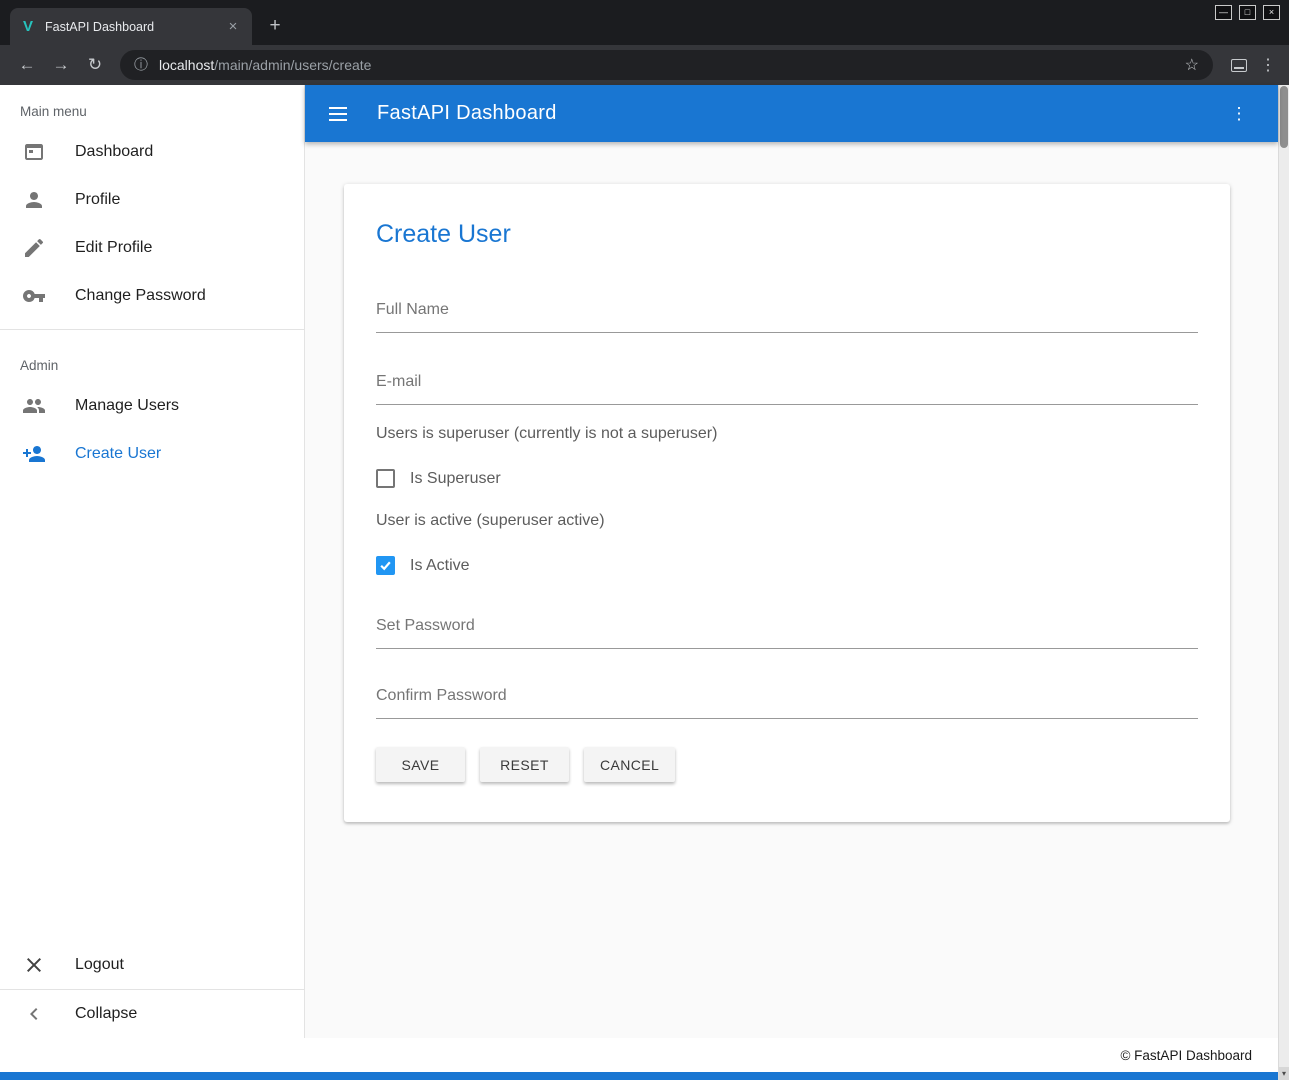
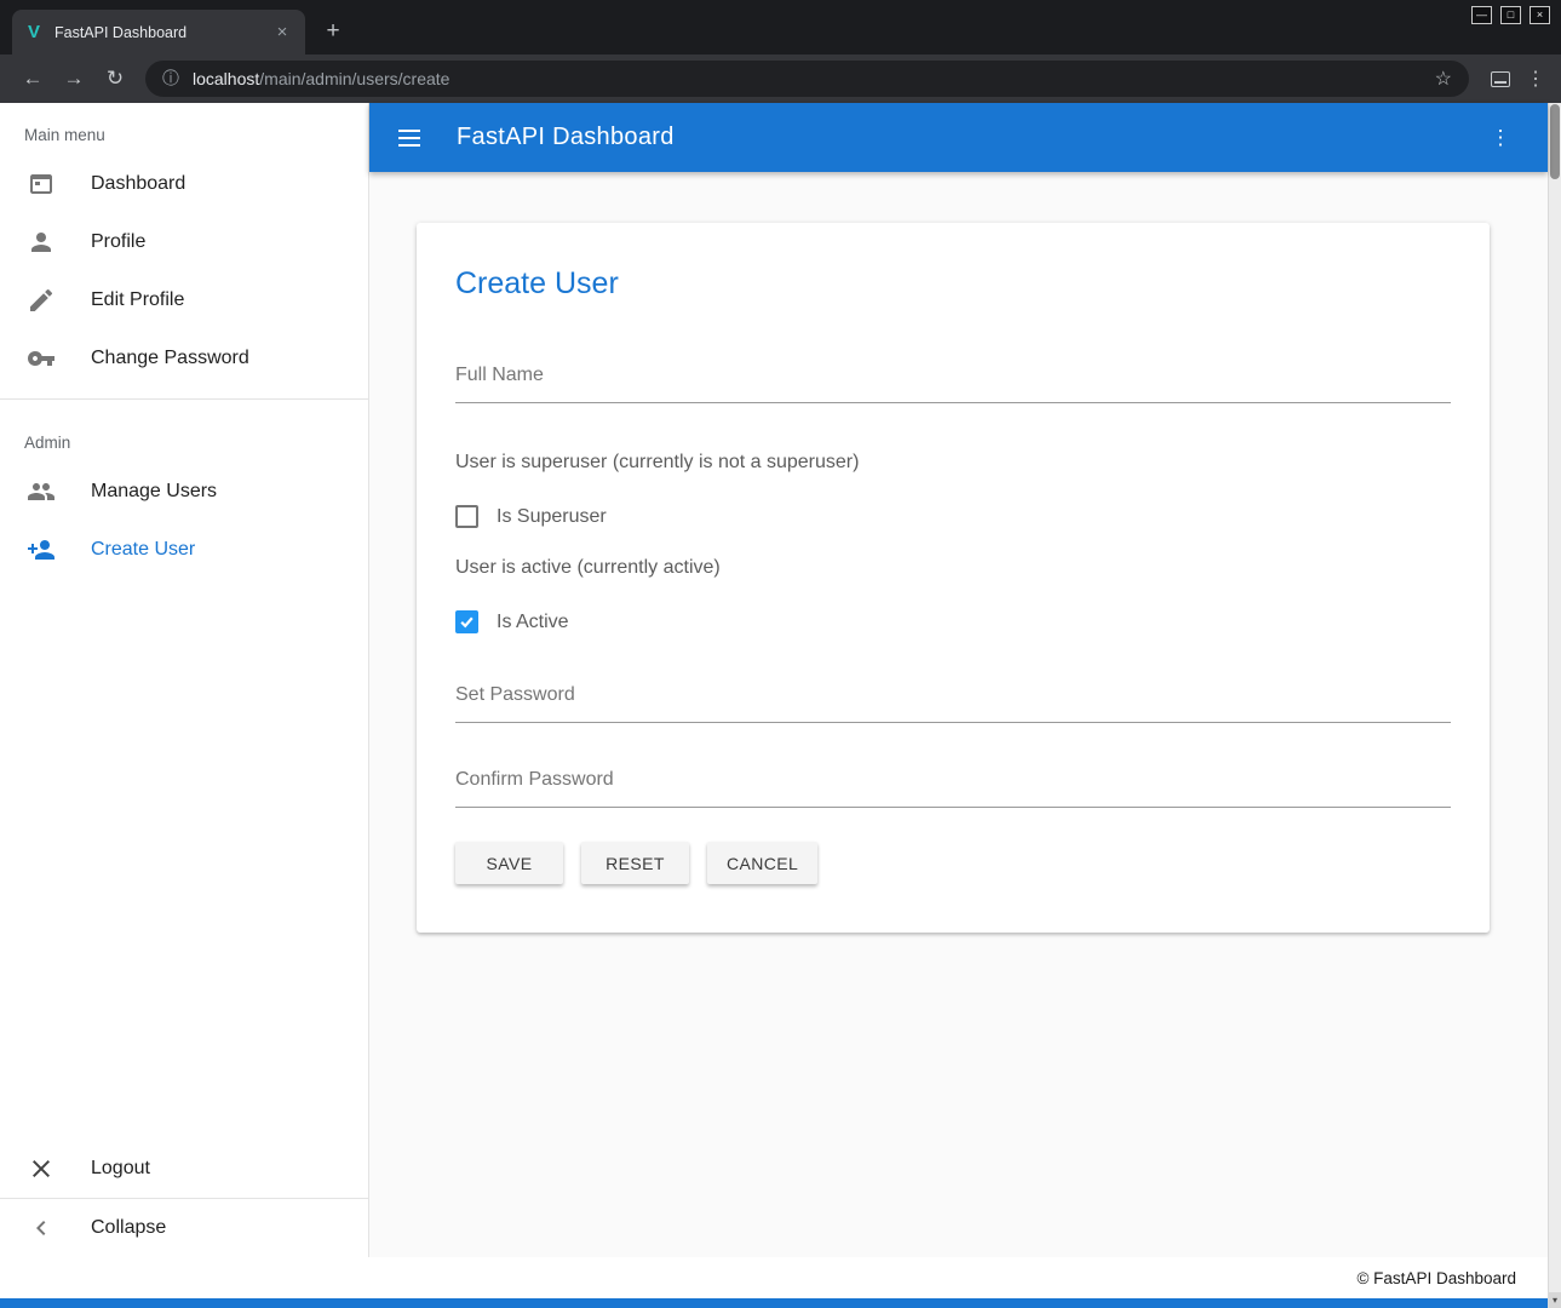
  V
  FastAPI Dashboard
  ×
  +
  —
  □
  ×
  ←
  →
  ↻
  ⓘ
  localhost
  /main/admin/users/create
  ☆
  ⋮
  Main menu
  Dashboard
  Profile
  Edit Profile
  Change Password
  Admin
  Manage Users
  Create User
  Logout
  Collapse
  FastAPI Dashboard
  ⋮
  Create User
  Full Name
- E-mail
- Users is superuser (currently is not a superuser)
+ User is superuser (currently is not a superuser)
  Is Superuser
- User is active (superuser active)
+ User is active (currently active)
  Is Active
  Set Password
  Confirm Password
  SAVE
  RESET
  CANCEL
  © FastAPI Dashboard
  ▾
